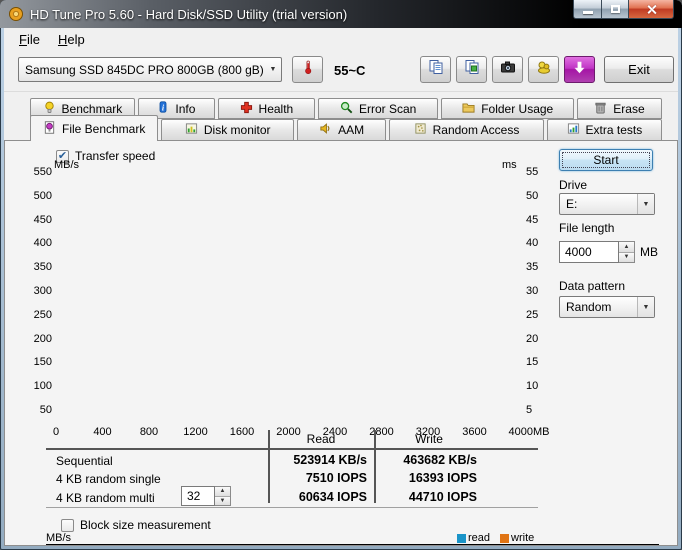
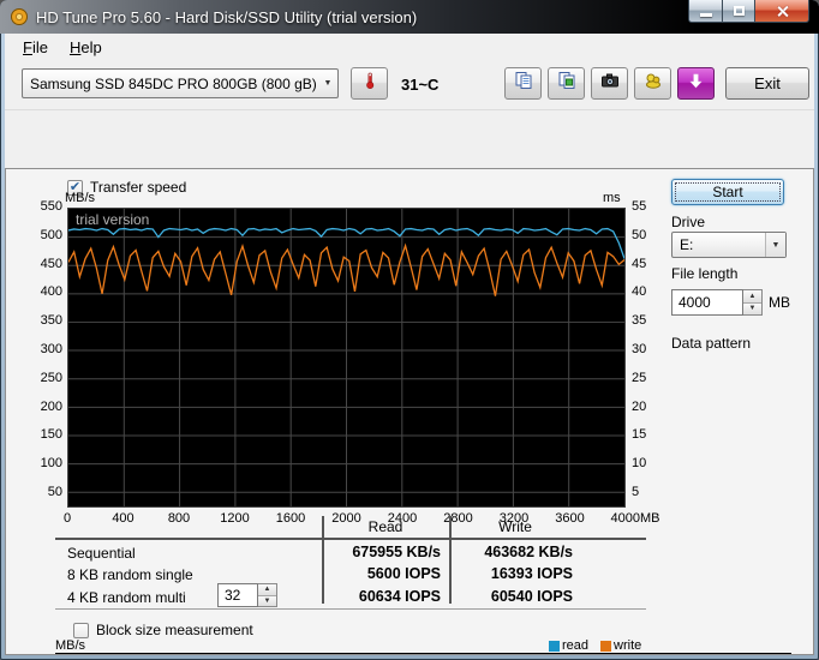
  HD Tune Pro 5.60 - Hard Disk/SSD Utility (trial version)
  File
  Help
  Samsung SSD 845DC PRO 800GB (800 gB)
- 55~C
+ 31~C
  Exit
- Benchmark
- i
- Info
- Health
- Error Scan
- Folder Usage
- Erase
- File Benchmark
- Disk monitor
- AAM
- Random Access
- Extra tests
  ✔
  Transfer speed
  MB/s
  ms
  550
  500
  450
  400
  350
  300
  250
  200
  150
  100
  50
  55
  50
  45
  40
  35
  30
  25
  20
  15
  10
  5
+ trial version
  0
  400
  800
  1200
  1600
  2000
  2400
  2800
  3200
  3600
  4000MB
  Start
  Drive
  E:
  File length
  4000
  MB
  Data pattern
- Random
  Read
  Write
  Sequential
- 523914 KB/s
+ 675955 KB/s
  463682 KB/s
- 4 KB random single
+ 8 KB random single
- 7510 IOPS
+ 5600 IOPS
  16393 IOPS
  4 KB random multi
  32
  60634 IOPS
- 44710 IOPS
+ 60540 IOPS
  Block size measurement
  MB/s
  read
  write
